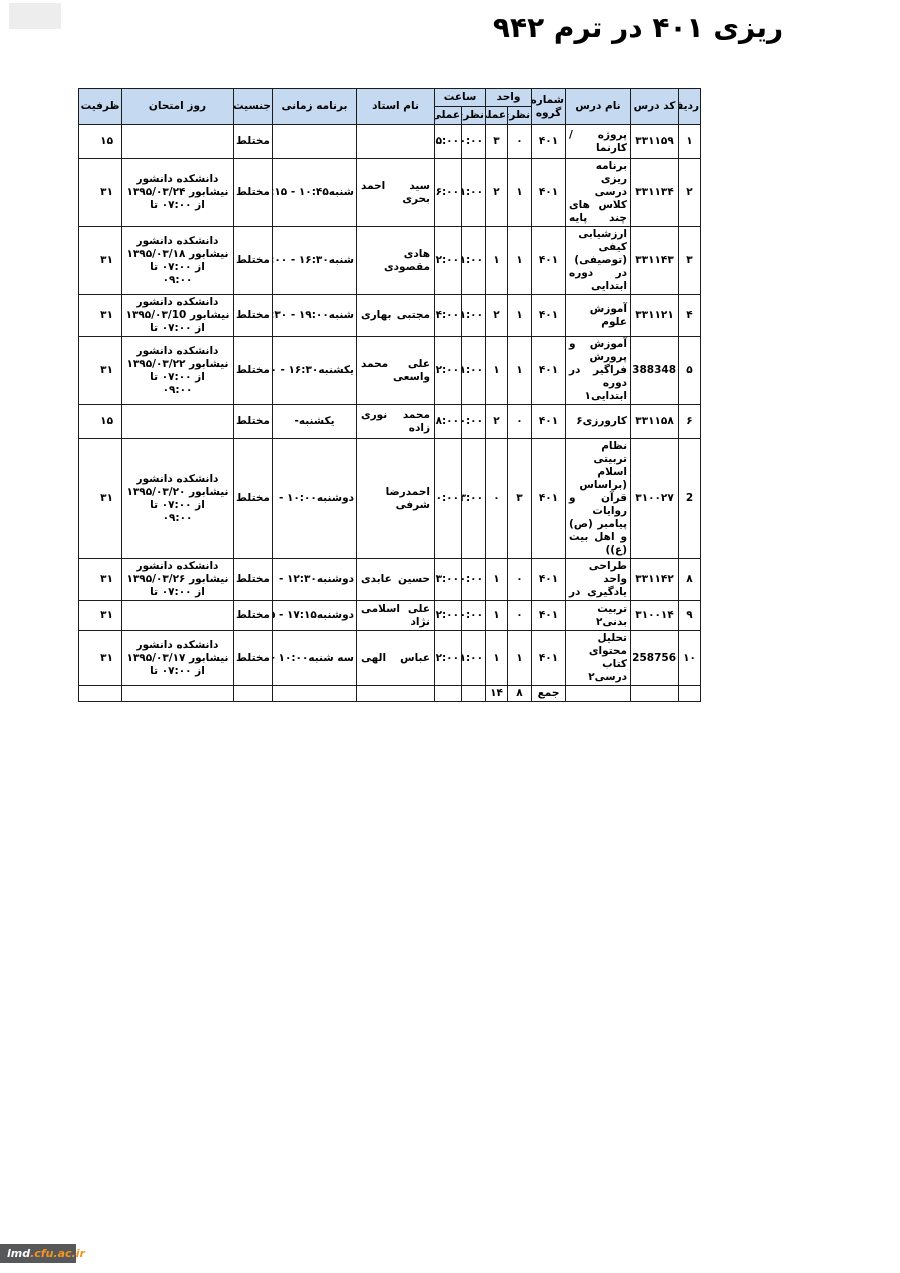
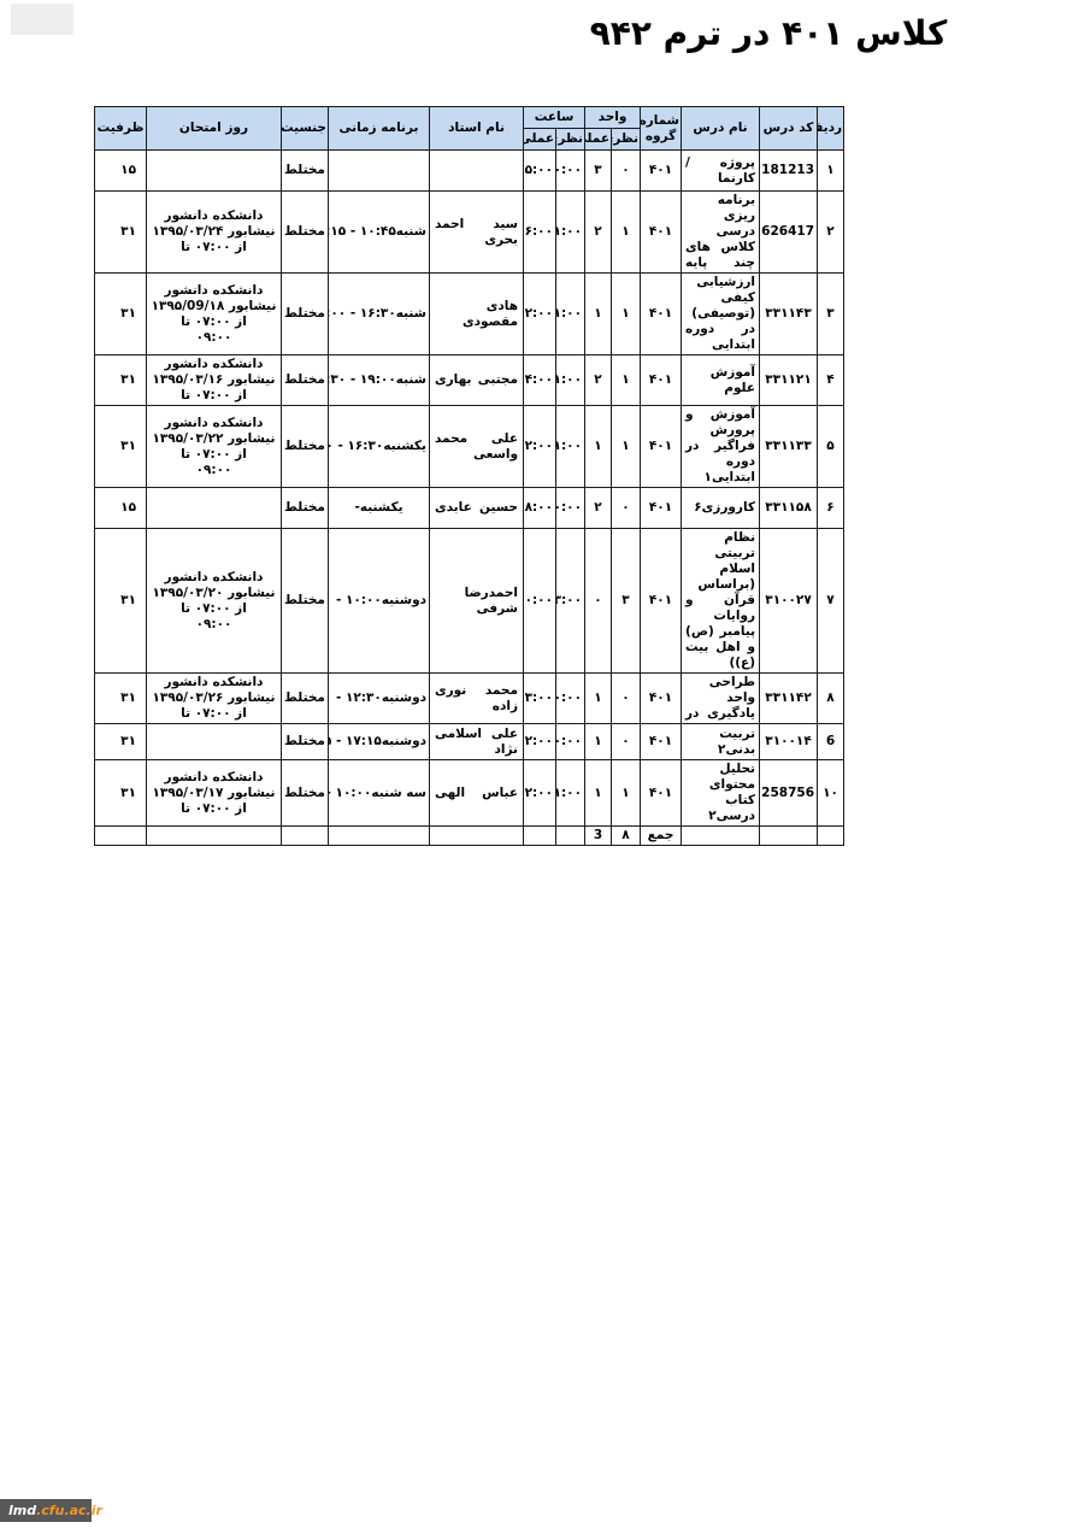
- ریزی ۴۰۱ در ترم ۹۴۲
+ کلاس ۴۰۱ در ترم ۹۴۲
  ردی	کد درس	نام درس	شماره گروه	واحد	ساعت	نام استاد	برنامه زمانی	جنسیت	روز امتحان	ظرفیت
  نظر	عمل	نظر	عملی
- ۱	۳۳۱۱۵۹	پروژه / کارنما	۴۰۱	۰	۳	۰:۰۰	۵:۰۰			مختلط		۱۵
+ ۱	181213	پروژه / کارنما	۴۰۱	۰	۳	۰:۰۰	۵:۰۰			مختلط		۱۵
- ۲	۳۳۱۱۳۴	برنامه ریزی درسی کلاس های چند پایه	۴۰۱	۱	۲	۱:۰۰	۶:۰۰	سید احمد بحری	شنبه۱۰:۴۵ - :۱۵	مختلط	دانشکده دانشور نیشابور ۱۳۹۵/۰۳/۲۴ از ۰۷:۰۰ تا	۳۱
+ ۲	626417	برنامه ریزی درسی کلاس های چند پایه	۴۰۱	۱	۲	۱:۰۰	۶:۰۰	سید احمد بحری	شنبه۱۰:۴۵ - :۱۵	مختلط	دانشکده دانشور نیشابور ۱۳۹۵/۰۳/۲۴ از ۰۷:۰۰ تا	۳۱
- ۳	۳۳۱۱۴۳	ارزشیابی کیفی (توصیفی) در دوره ابتدایی	۴۰۱	۱	۱	۱:۰۰	۲:۰۰	هادی مقصودی	شنبه۱۶:۳۰ - :۰۰	مختلط	دانشکده دانشور نیشابور ۱۳۹۵/۰۳/۱۸ از ۰۷:۰۰ تا ۰۹:۰۰	۳۱
+ ۳	۳۳۱۱۴۳	ارزشیابی کیفی (توصیفی) در دوره ابتدایی	۴۰۱	۱	۱	۱:۰۰	۲:۰۰	هادی مقصودی	شنبه۱۶:۳۰ - :۰۰	مختلط	دانشکده دانشور نیشابور ۱۳۹۵/09/۱۸ از ۰۷:۰۰ تا ۰۹:۰۰	۳۱
- ۴	۳۳۱۱۲۱	آموزش علوم	۴۰۱	۱	۲	۱:۰۰	۴:۰۰	مجتبی بهاری	شنبه۱۹:۰۰ - :۳۰	مختلط	دانشکده دانشور نیشابور ۱۳۹۵/۰۳/10 از ۰۷:۰۰ تا	۳۱
+ ۴	۳۳۱۱۲۱	آموزش علوم	۴۰۱	۱	۲	۱:۰۰	۴:۰۰	مجتبی بهاری	شنبه۱۹:۰۰ - :۳۰	مختلط	دانشکده دانشور نیشابور ۱۳۹۵/۰۳/۱۶ از ۰۷:۰۰ تا	۳۱
- ۵	388348	آموزش و پرورش فراگیر در دوره ابتدایی۱	۴۰۱	۱	۱	۱:۰۰	۲:۰۰	علی محمد واسعی	یکشنبه۱۶:۳۰ - ۰	مختلط	دانشکده دانشور نیشابور ۱۳۹۵/۰۳/۲۲ از ۰۷:۰۰ تا ۰۹:۰۰	۳۱
+ ۵	۳۳۱۱۳۳	آموزش و پرورش فراگیر در دوره ابتدایی۱	۴۰۱	۱	۱	۱:۰۰	۲:۰۰	علی محمد واسعی	یکشنبه۱۶:۳۰ - ۰	مختلط	دانشکده دانشور نیشابور ۱۳۹۵/۰۳/۲۲ از ۰۷:۰۰ تا ۰۹:۰۰	۳۱
- ۶	۳۳۱۱۵۸	کارورزی۶	۴۰۱	۰	۲	۰:۰۰	۸:۰۰	محمد نوری زاده	یکشنبه-	مختلط		۱۵
+ ۶	۳۳۱۱۵۸	کارورزی۶	۴۰۱	۰	۲	۰:۰۰	۸:۰۰	حسین عابدی	یکشنبه-	مختلط		۱۵
- 2	۳۱۰۰۲۷	نظام تربیتی اسلام (براساس قرآن و روایات پیامبر (ص) و اهل بیت (ع))	۴۰۱	۳	۰	۳:۰۰	۰:۰۰	احمدرضا شرفی	دوشنبه۱۰:۰۰ - ۰	مختلط	دانشکده دانشور نیشابور ۱۳۹۵/۰۳/۲۰ از ۰۷:۰۰ تا ۰۹:۰۰	۳۱
+ ۷	۳۱۰۰۲۷	نظام تربیتی اسلام (براساس قرآن و روایات پیامبر (ص) و اهل بیت (ع))	۴۰۱	۳	۰	۳:۰۰	۰:۰۰	احمدرضا شرفی	دوشنبه۱۰:۰۰ - ۰	مختلط	دانشکده دانشور نیشابور ۱۳۹۵/۰۳/۲۰ از ۰۷:۰۰ تا ۰۹:۰۰	۳۱
- ۸	۳۳۱۱۴۲	طراحی واحد یادگیری در	۴۰۱	۰	۱	۰:۰۰	۳:۰۰	حسین عابدی	دوشنبه۱۲:۳۰ - ۰	مختلط	دانشکده دانشور نیشابور ۱۳۹۵/۰۳/۲۶ از ۰۷:۰۰ تا	۳۱
+ ۸	۳۳۱۱۴۲	طراحی واحد یادگیری در	۴۰۱	۰	۱	۰:۰۰	۳:۰۰	محمد نوری زاده	دوشنبه۱۲:۳۰ - ۰	مختلط	دانشکده دانشور نیشابور ۱۳۹۵/۰۳/۲۶ از ۰۷:۰۰ تا	۳۱
- ۹	۳۱۰۰۱۴	تربیت بدنی۲	۴۰۱	۰	۱	۰:۰۰	۲:۰۰	علی اسلامی نژاد	دوشنبه۱۷:۱۵ - ۵	مختلط		۳۱
+ 6	۳۱۰۰۱۴	تربیت بدنی۲	۴۰۱	۰	۱	۰:۰۰	۲:۰۰	علی اسلامی نژاد	دوشنبه۱۷:۱۵ - ۵	مختلط		۳۱
  ۱۰	258756	تحلیل محتوای کتاب درسی۲	۴۰۱	۱	۱	۱:۰۰	۲:۰۰	عباس الهی	سه شنبه۱۰:۰۰ -	مختلط	دانشکده دانشور نیشابور ۱۳۹۵/۰۳/۱۷ از ۰۷:۰۰ تا	۳۱
- 			جمع	۸	۱۴
+ 			جمع	۸	3
  lmd
  .cfu.ac.ir
